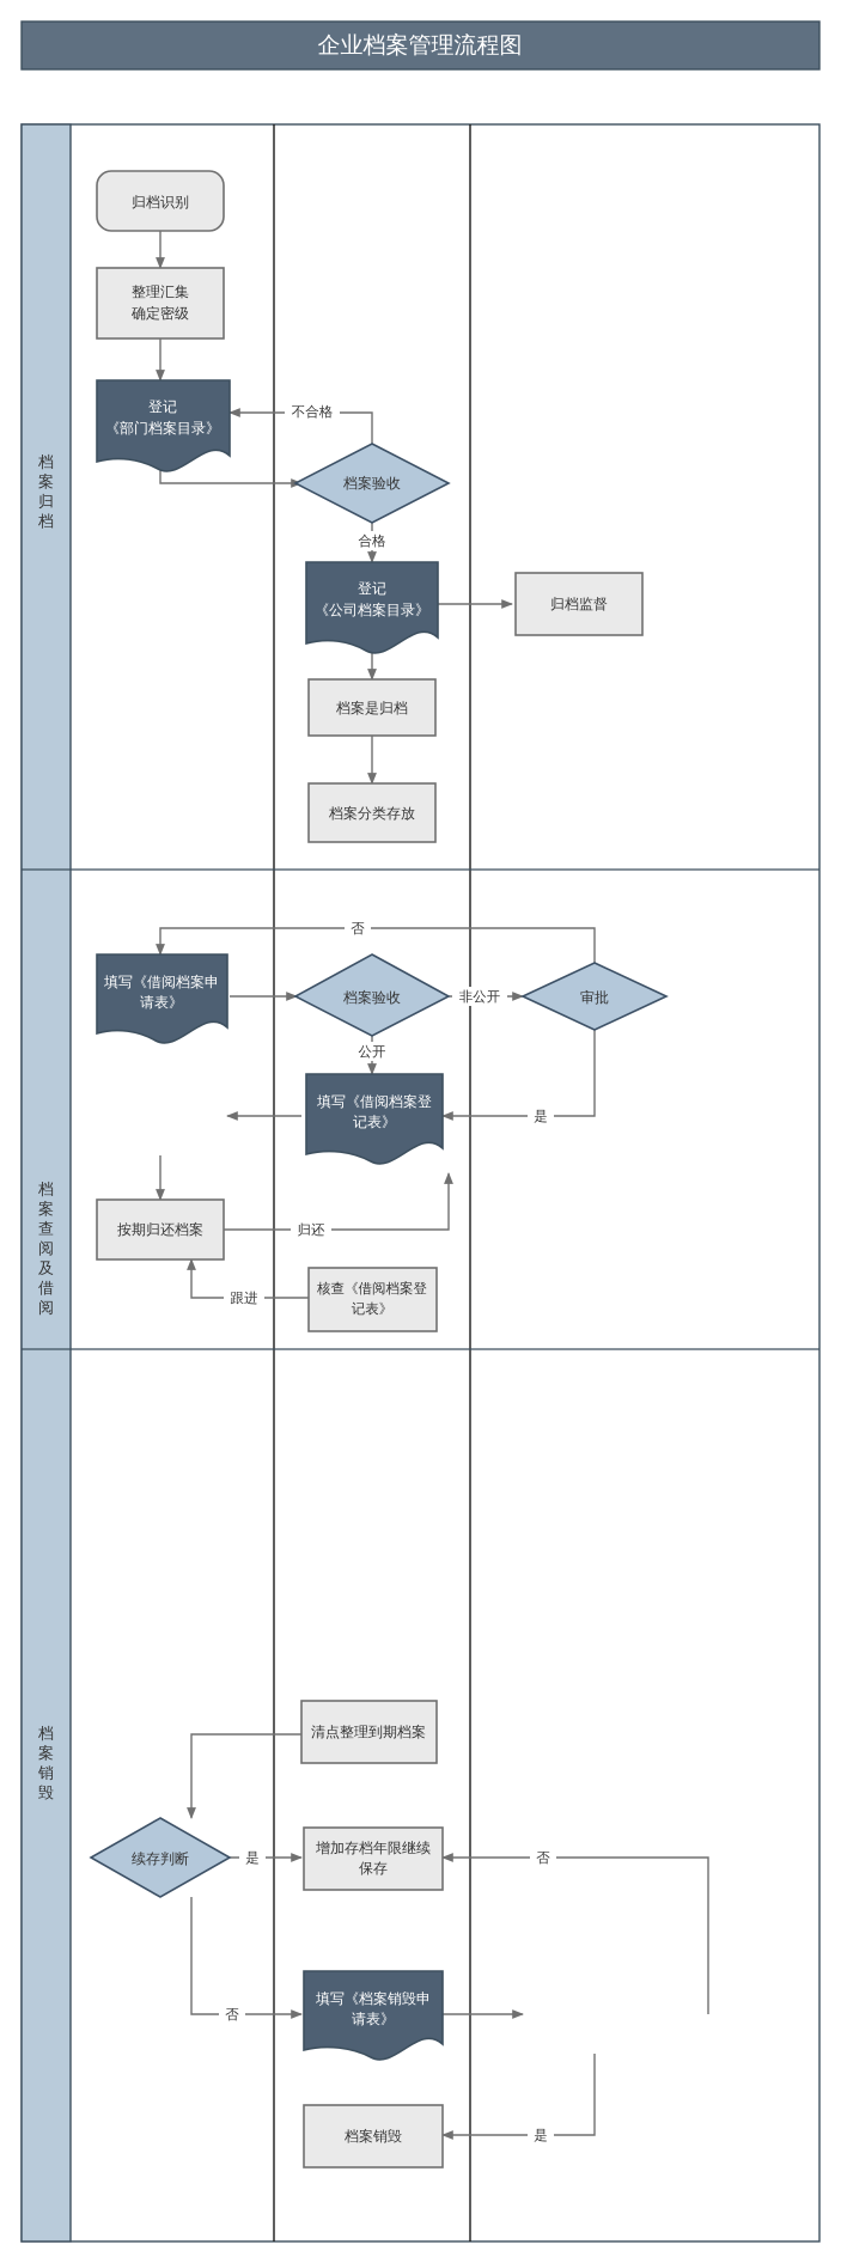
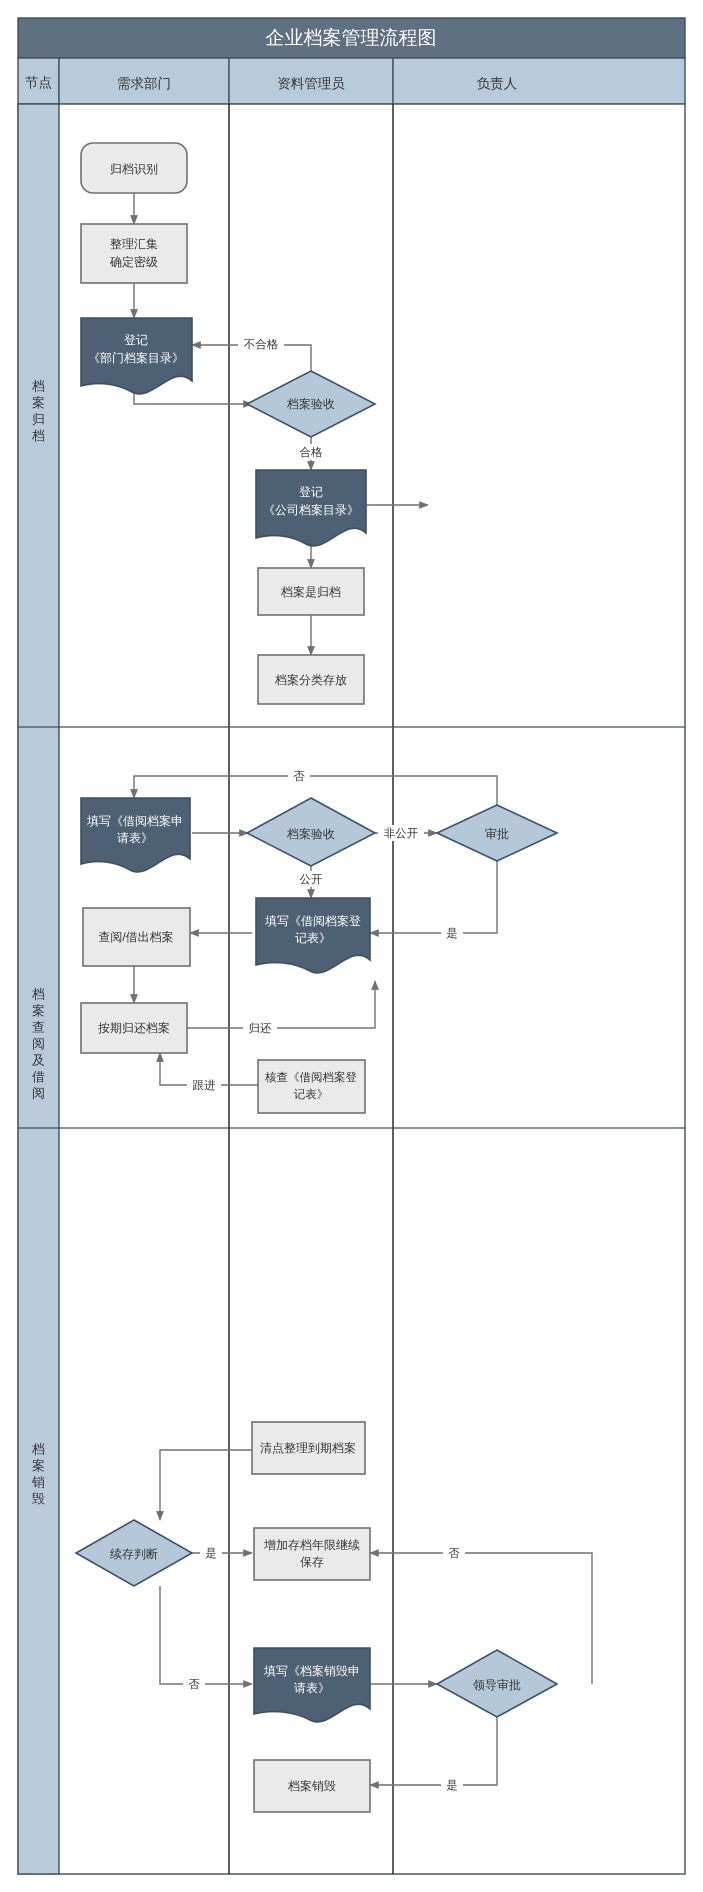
  企业档案管理流程图
+ 节点
+ 需求部门
+ 资料管理员
+ 负责人
  档案归档
  档案查阅及借阅
  档案销毁
  不合格
  合格
  归档识别
  整理汇集
  确定密级
  登记
  《部门档案目录》
  档案验收
  登记
  《公司档案目录》
- 归档监督
  档案是归档
  档案分类存放
  否
  非公开
  公开
  是
  归还
  跟进
  填写《借阅档案申
  请表》
  档案验收
  审批
  填写《借阅档案登
  记表》
+ 查阅/借出档案
  按期归还档案
  核查《借阅档案登
  记表》
  是
  否
  否
  是
  清点整理到期档案
  续存判断
  增加存档年限继续
  保存
  填写《档案销毁申
  请表》
+ 领导审批
  档案销毁
